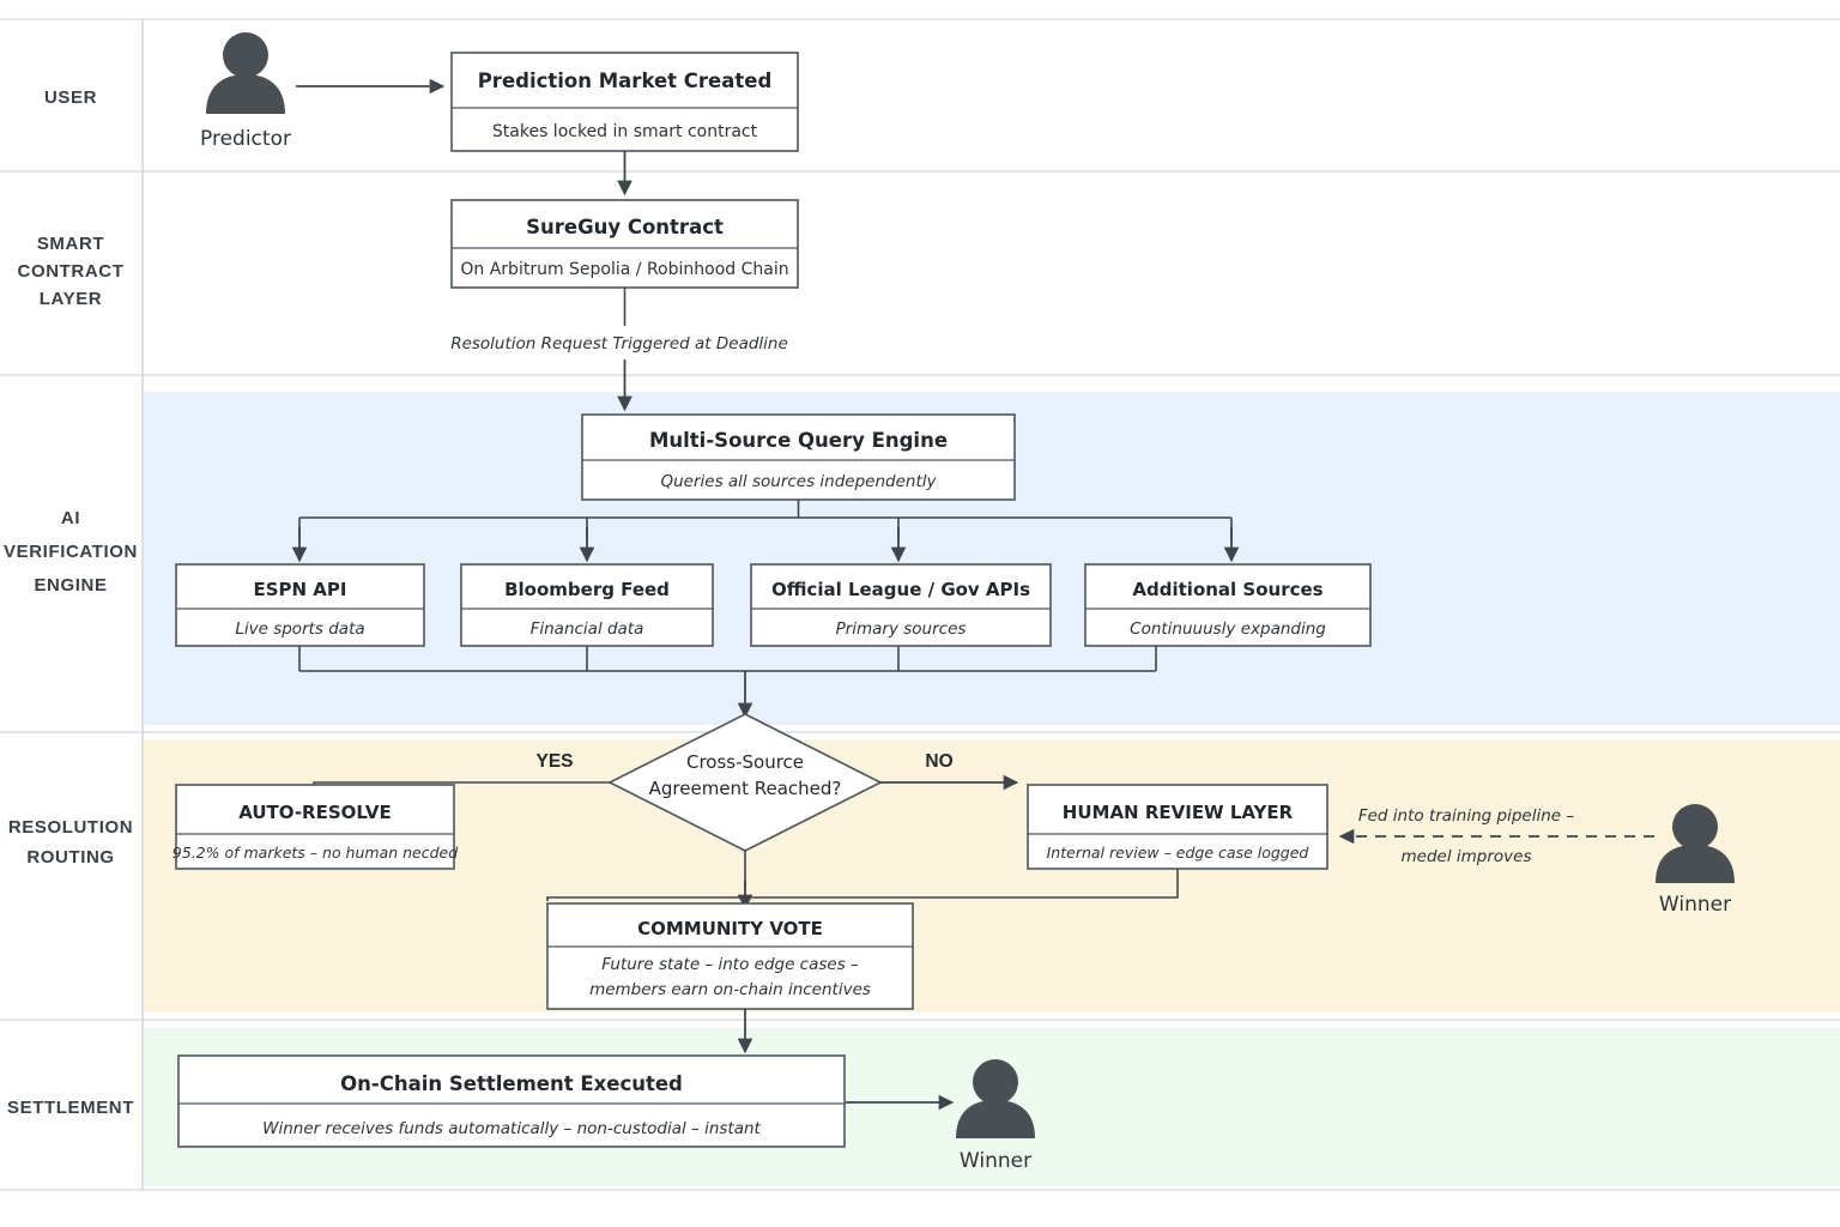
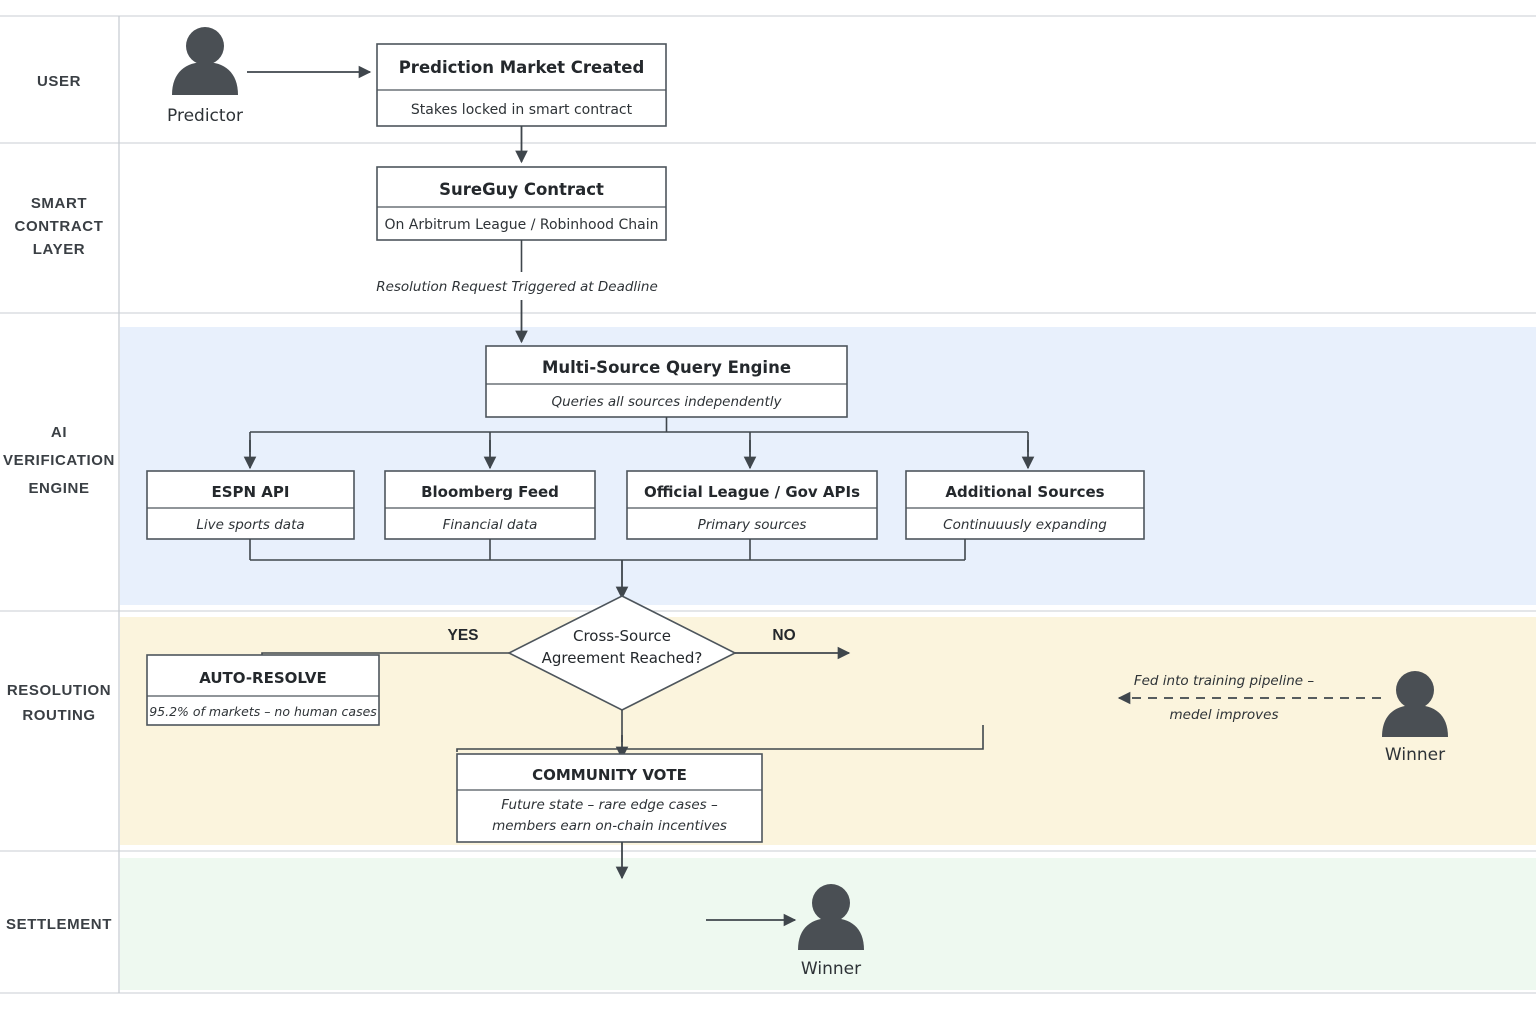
  USER
  SMART
  CONTRACT
  LAYER
  AI
  VERIFICATION
  ENGINE
  RESOLUTION
  ROUTING
  SETTLEMENT
  Predictor
  Prediction Market Created
  Stakes locked in smart contract
  SureGuy Contract
- On Arbitrum Sepolia / Robinhood Chain
+ On Arbitrum League / Robinhood Chain
  Resolution Request Triggered at Deadline
  Multi-Source Query Engine
  Queries all sources independently
  ESPN API
  Live sports data
  Bloomberg Feed
  Financial data
  Official League / Gov APIs
  Primary sources
  Additional Sources
  Continuuusly expanding
  Cross-Source
  Agreement Reached?
  YES
  NO
  AUTO-RESOLVE
- 95.2% of markets – no human necded
+ 95.2% of markets – no human cases
- HUMAN REVIEW LAYER
- Internal review – edge case logged
  Fed into training pipeline –
  medel improves
  Winner
  COMMUNITY VOTE
- Future state – into edge cases –
+ Future state – rare edge cases –
  members earn on-chain incentives
- On-Chain Settlement Executed
- Winner receives funds automatically – non-custodial – instant
  Winner
